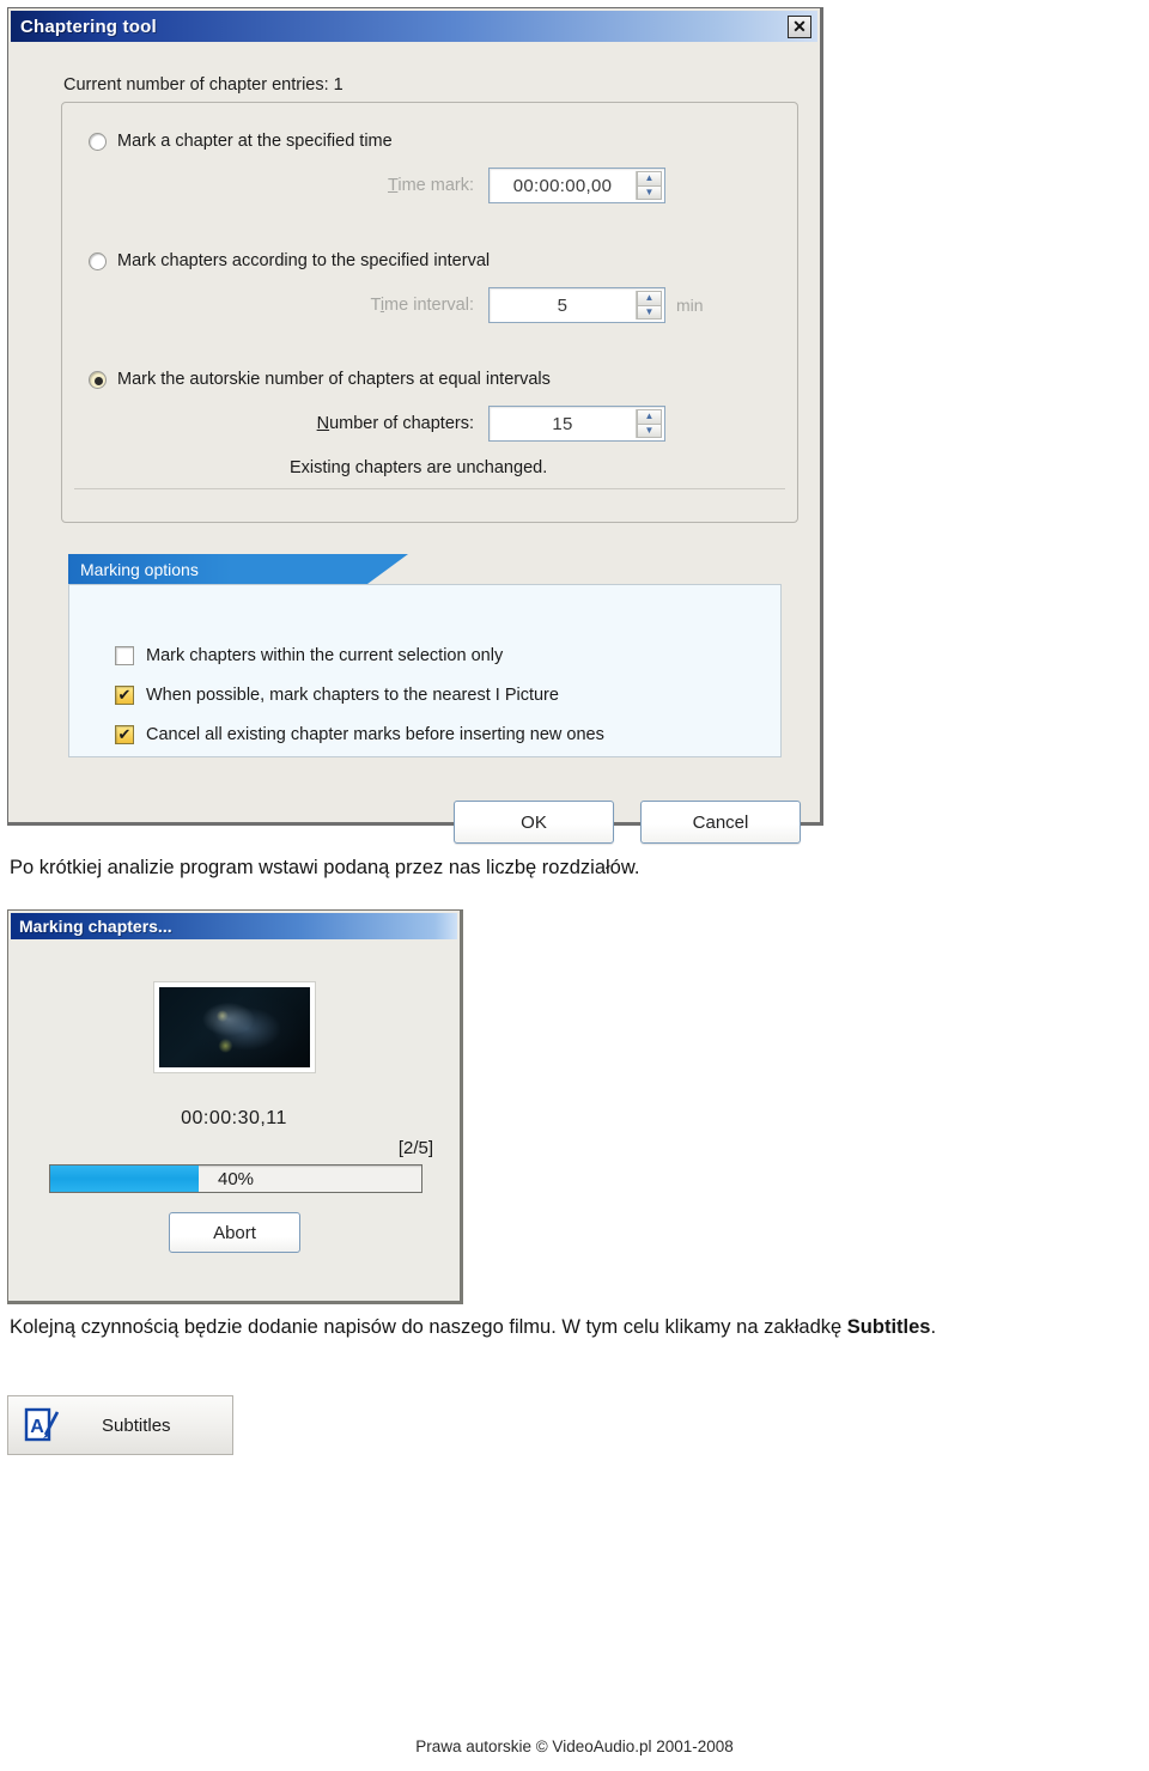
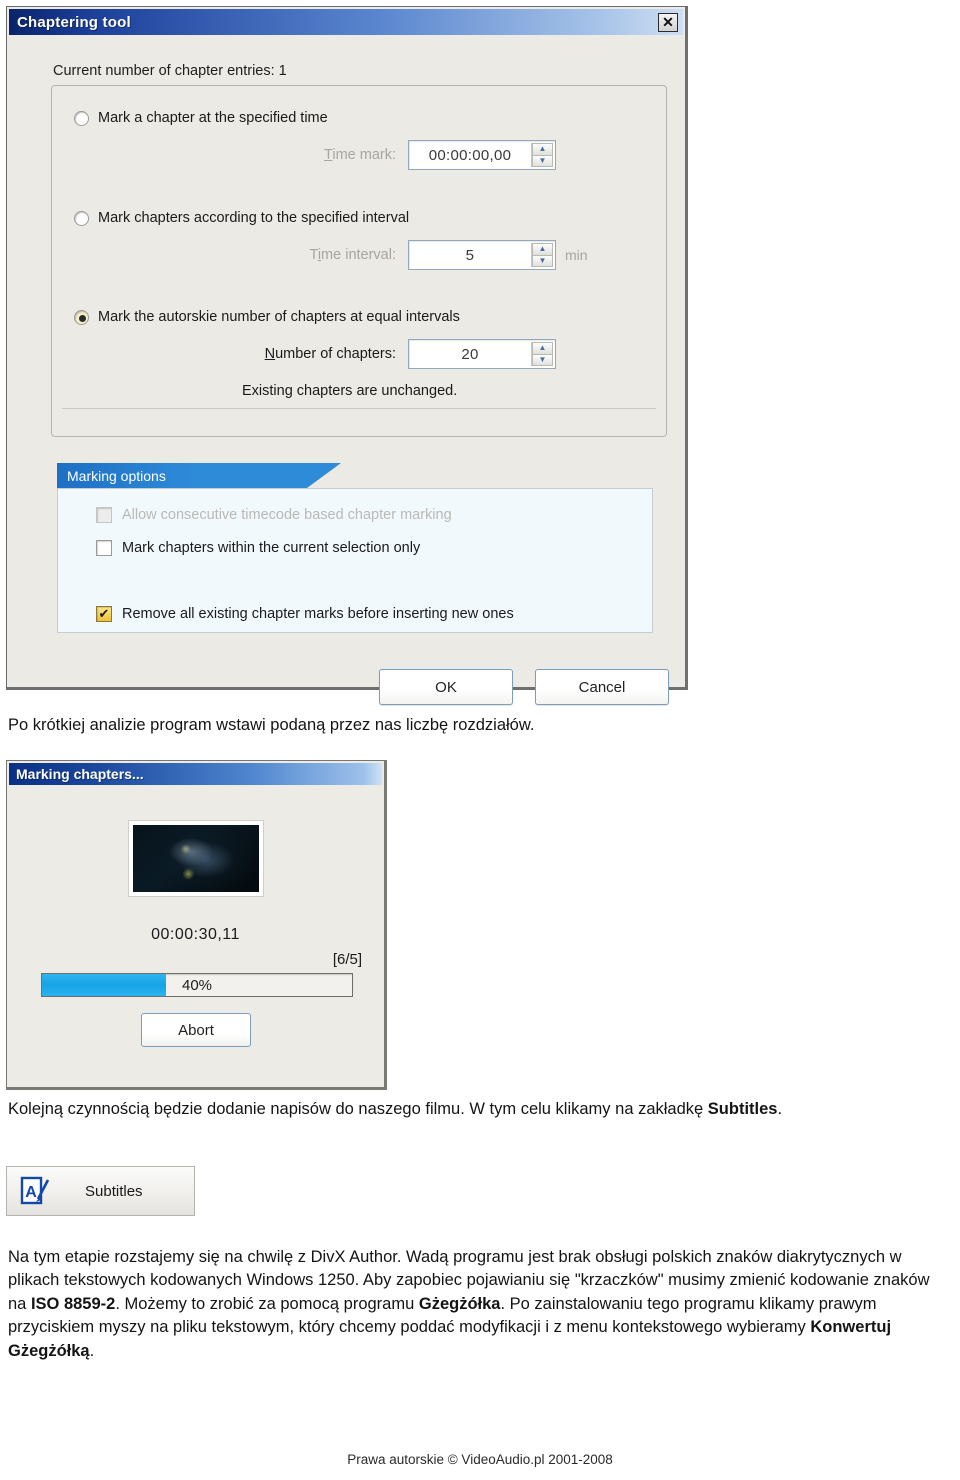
  Chaptering tool
  ✕
  Current number of chapter entries: 1
  Mark a chapter at the specified time
  Time mark:
  00:00:00,00
  ▲
  ▼
  Mark chapters according to the specified interval
  Time interval:
  5
  ▲
  ▼
  min
  Mark the autorskie number of chapters at equal intervals
  Number of chapters:
- 15
+ 20
  ▲
  ▼
  Existing chapters are unchanged.
  Marking options
+ Allow consecutive timecode based chapter marking
  Mark chapters within the current selection only
- When possible, mark chapters to the nearest I Picture
- Cancel all existing chapter marks before inserting new ones
+ Remove all existing chapter marks before inserting new ones
  OK
  Cancel
  Po krótkiej analizie program wstawi podaną przez nas liczbę rozdziałów.
  Marking chapters...
  00:00:30,11
- [2/5]
+ [6/5]
  40%
  Abort
  Kolejną czynnością będzie dodanie napisów do naszego filmu. W tym celu klikamy na zakładkę Subtitles.
  A
  Subtitles
+ Na tym etapie rozstajemy się na chwilę z DivX Author. Wadą programu jest brak obsługi polskich znaków diakrytycznych w plikach tekstowych kodowanych Windows 1250. Aby zapobiec pojawianiu się "krzaczków" musimy zmienić kodowanie znaków na ISO 8859-2. Możemy to zrobić za pomocą programu Gżegżółka. Po zainstalowaniu tego programu klikamy prawym przyciskiem myszy na pliku tekstowym, który chcemy poddać modyfikacji i z menu kontekstowego wybieramy Konwertuj Gżegżółką.
  Prawa autorskie © VideoAudio.pl 2001-2008
